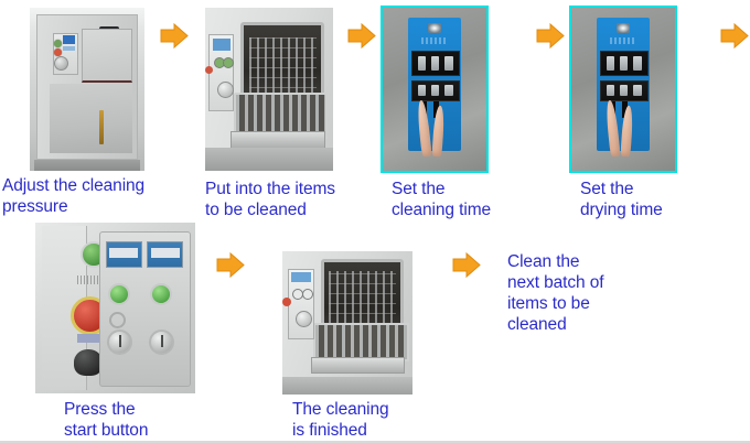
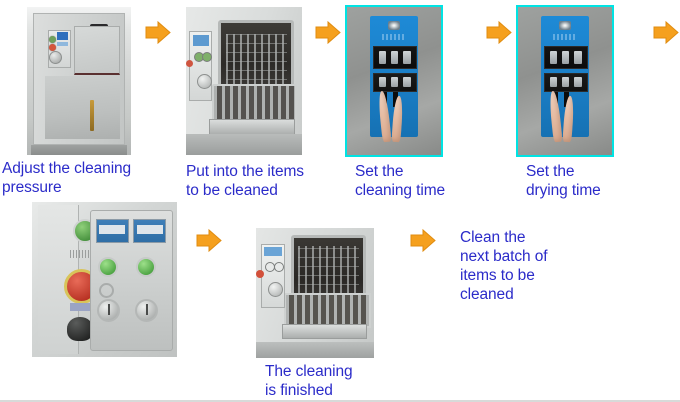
  Adjust the cleaning
  pressure
  Put into the items
  to be cleaned
  Set the
  cleaning time
  Set the
  drying time
- Press the
- start button
  The cleaning
  is finished
  Clean the
  next batch of
  items to be
  cleaned
